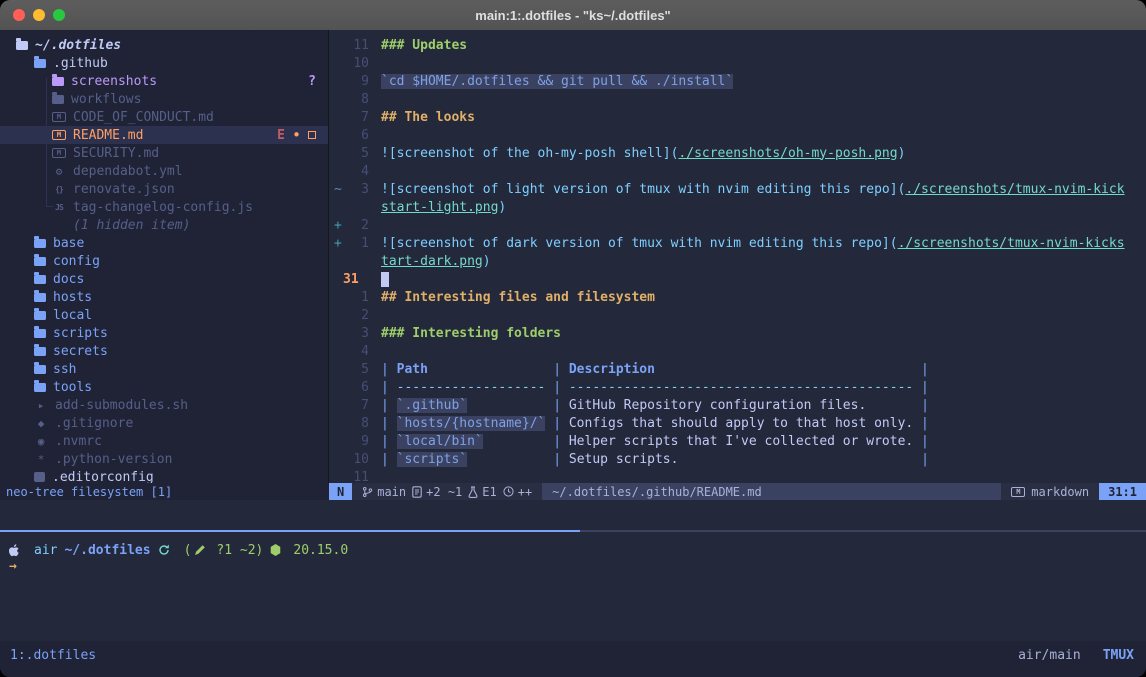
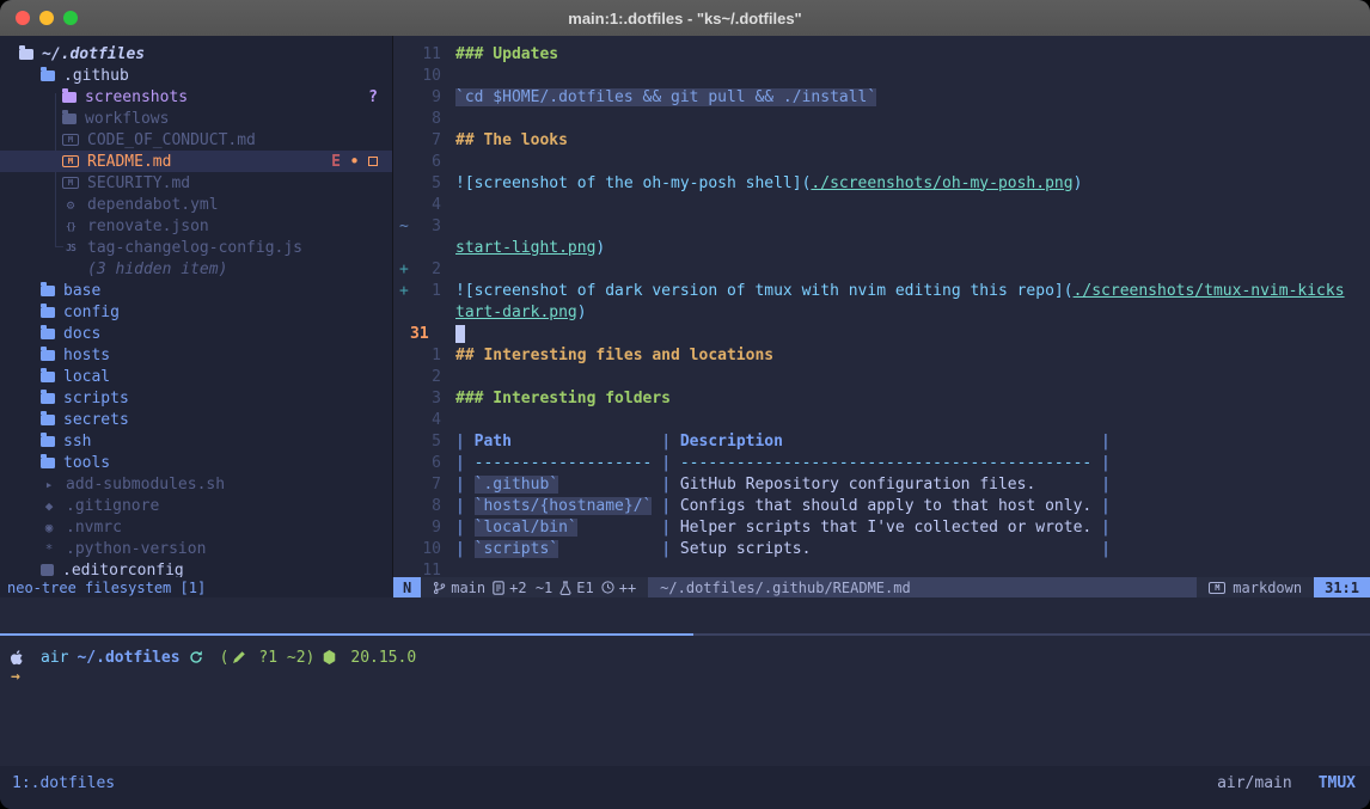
  main:1:.dotfiles - "ks~/.dotfiles"
  ~/.dotfiles
  .github
  screenshots
  ?
  workflows
  CODE_OF_CONDUCT.md
  README.md
  E
  •
  SECURITY.md
  ⚙
  dependabot.yml
  {}
  renovate.json
  JS
  tag-changelog-config.js
- (1 hidden item)
+ (3 hidden item)
  base
  config
  docs
  hosts
  local
  scripts
  secrets
  ssh
  tools
  ▸
  add-submodules.sh
  ◆
  .gitignore
  ◉
  .nvmrc
  *
  .python-version
  .editorconfig
  11
  ### Updates
  10
  9
  `cd $HOME/.dotfiles && git pull && ./install`
  8
  7
  ## The looks
  6
  5
  ![screenshot of the oh-my-posh shell](./screenshots/oh-my-posh.png)
  4
  ~
  3
- ![screenshot of light version of tmux with nvim editing this repo](./screenshots/tmux-nvim-kick
  start-light.png)
  +
  2
  +
  1
  ![screenshot of dark version of tmux with nvim editing this repo](./screenshots/tmux-nvim-kicks
  tart-dark.png)
  31
  1
- ## Interesting files and filesystem
+ ## Interesting files and locations
  2
  3
  ### Interesting folders
  4
  5
  | Path | Description |
  6
  | ------------------- | -------------------------------------------- |
  7
  | `.github` | GitHub Repository configuration files. |
  8
  | `hosts/{hostname}/` | Configs that should apply to that host only. |
  9
  | `local/bin` | Helper scripts that I've collected or wrote. |
  10
  | `scripts` | Setup scripts. |
  11
  neo-tree filesystem [1]
  N
  main
  +2 ~1
  E1
  ++
  ~/.dotfiles/.github/README.md
  markdown
  31:1
  air
  ~/.dotfiles
  (
  ?1 ~2)
  20.15.0
  →
  1:.dotfiles
  air/main
  TMUX
